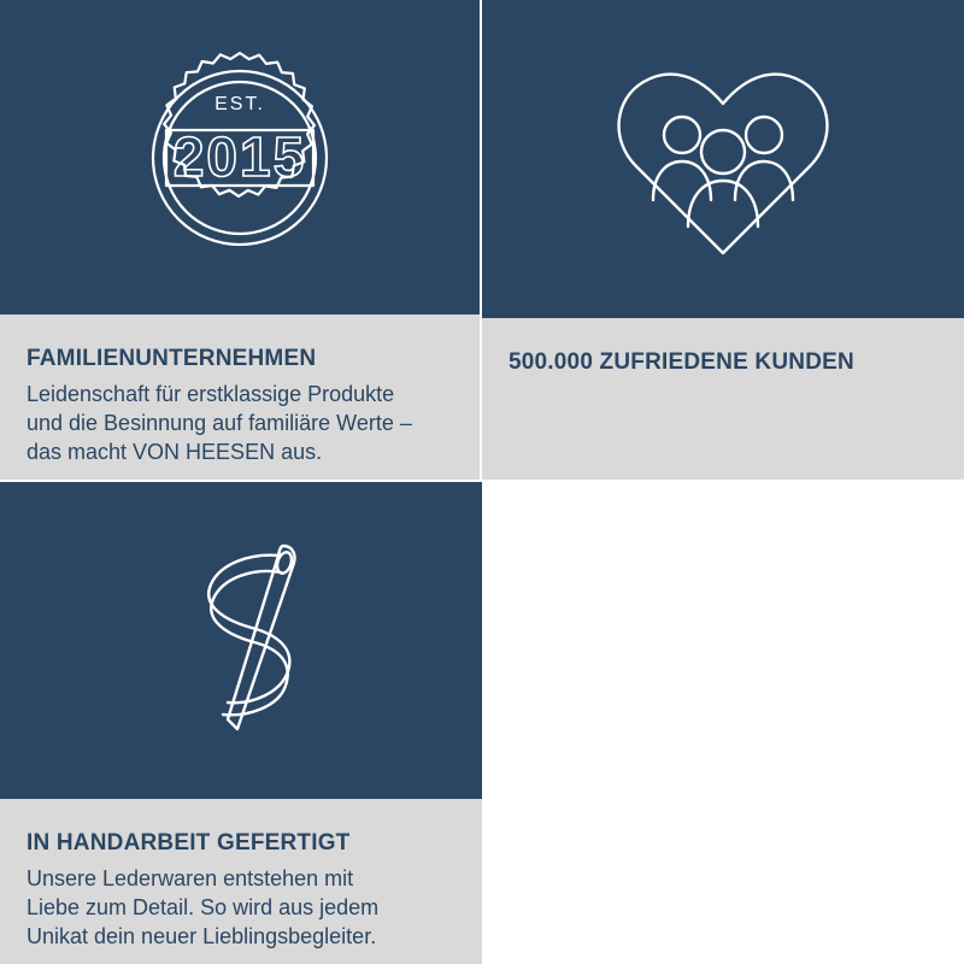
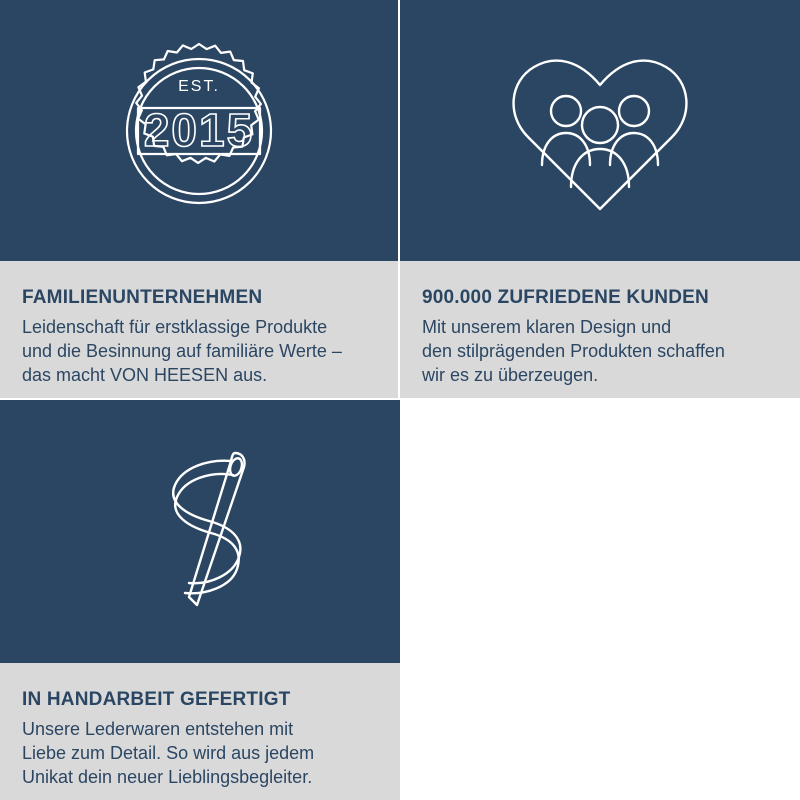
  EST.
  2015
  FAMILIENUNTERNEHMEN
  Leidenschaft für erstklassige Produkte
  und die Besinnung auf familiäre Werte –
  das macht VON HEESEN aus.
- 500.000 ZUFRIEDENE KUNDEN
+ 900.000 ZUFRIEDENE KUNDEN
+ Mit unserem klaren Design und
+ den stilprägenden Produkten schaffen
+ wir es zu überzeugen.
  IN HANDARBEIT GEFERTIGT
  Unsere Lederwaren entstehen mit
  Liebe zum Detail. So wird aus jedem
  Unikat dein neuer Lieblingsbegleiter.
